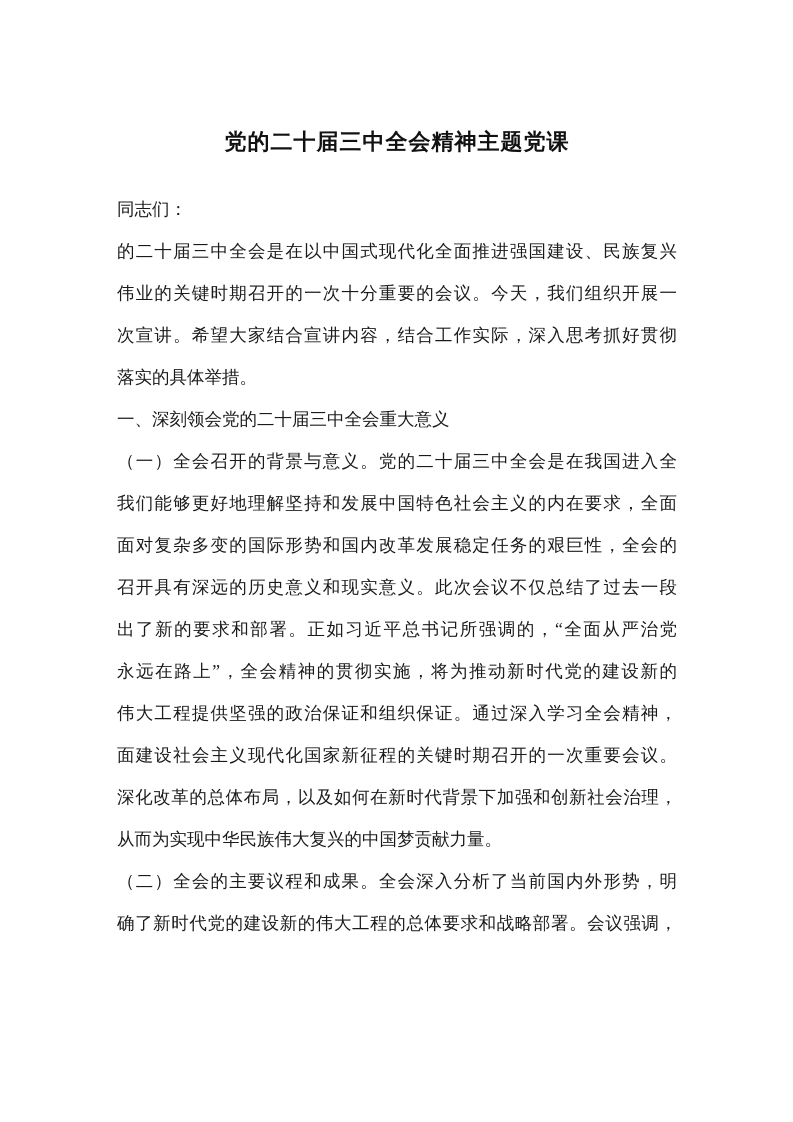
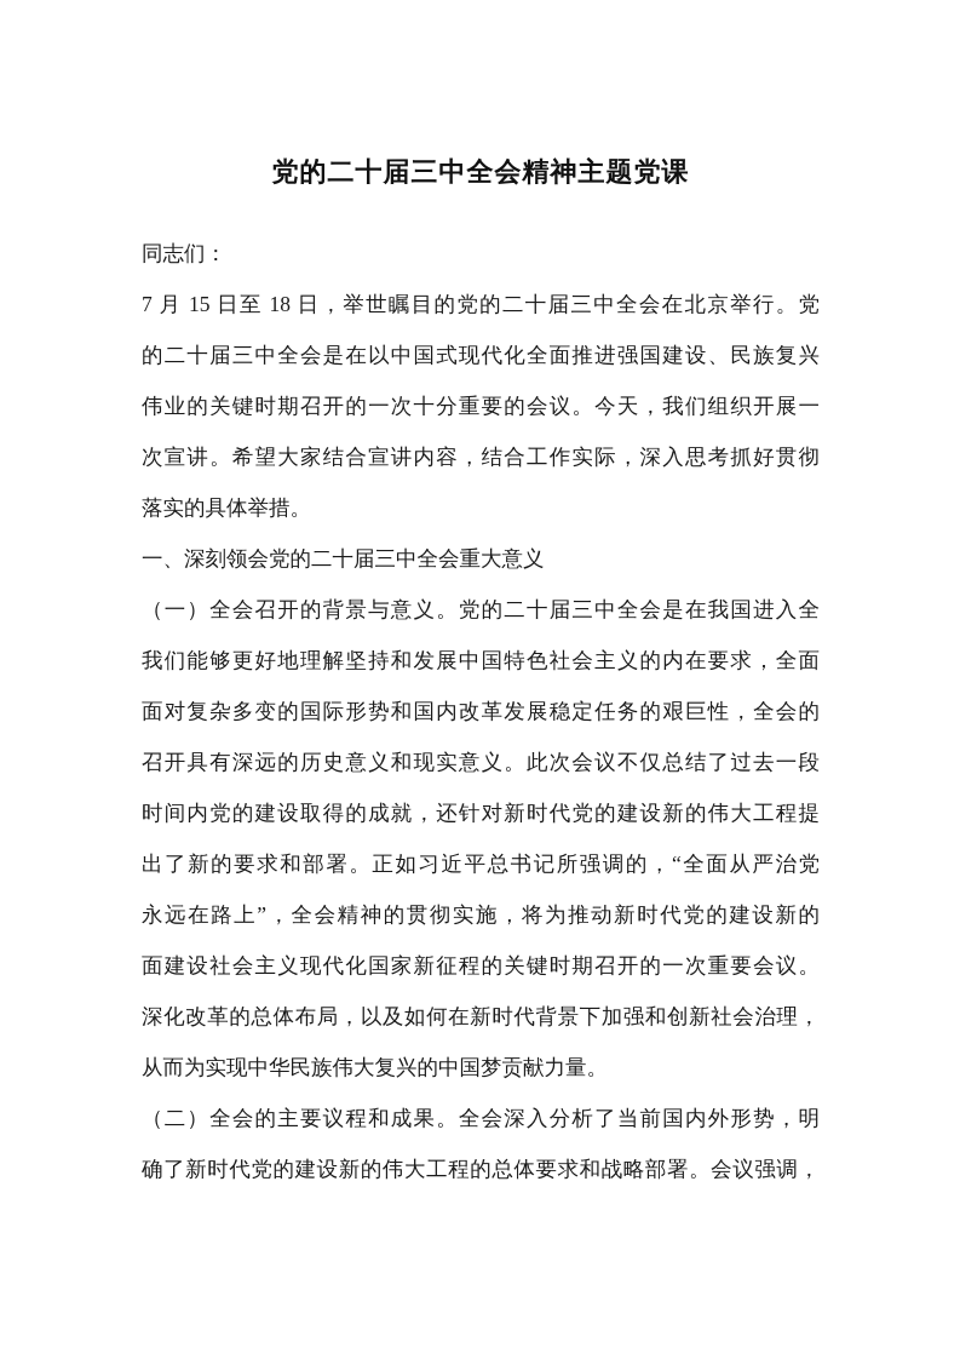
  党的二十届三中全会精神主题党课
  同志们：
+ 7 月 15 日至 18 日，举世瞩目的党的二十届三中全会在北京举行。党
  的二十届三中全会是在以中国式现代化全面推进强国建设、民族复兴
  伟业的关键时期召开的一次十分重要的会议。今天，我们组织开展一
  次宣讲。希望大家结合宣讲内容，结合工作实际，深入思考抓好贯彻
  落实的具体举措。
  一、深刻领会党的二十届三中全会重大意义
  （一）全会召开的背景与意义。党的二十届三中全会是在我国进入全
  我们能够更好地理解坚持和发展中国特色社会主义的内在要求，全面
  面对复杂多变的国际形势和国内改革发展稳定任务的艰巨性，全会的
  召开具有深远的历史意义和现实意义。此次会议不仅总结了过去一段
+ 时间内党的建设取得的成就，还针对新时代党的建设新的伟大工程提
  出了新的要求和部署。正如习近平总书记所强调的，“全面从严治党
  永远在路上”，全会精神的贯彻实施，将为推动新时代党的建设新的
- 伟大工程提供坚强的政治保证和组织保证。通过深入学习全会精神，
  面建设社会主义现代化国家新征程的关键时期召开的一次重要会议。
  深化改革的总体布局，以及如何在新时代背景下加强和创新社会治理，
  从而为实现中华民族伟大复兴的中国梦贡献力量。
  （二）全会的主要议程和成果。全会深入分析了当前国内外形势，明
  确了新时代党的建设新的伟大工程的总体要求和战略部署。会议强调，
